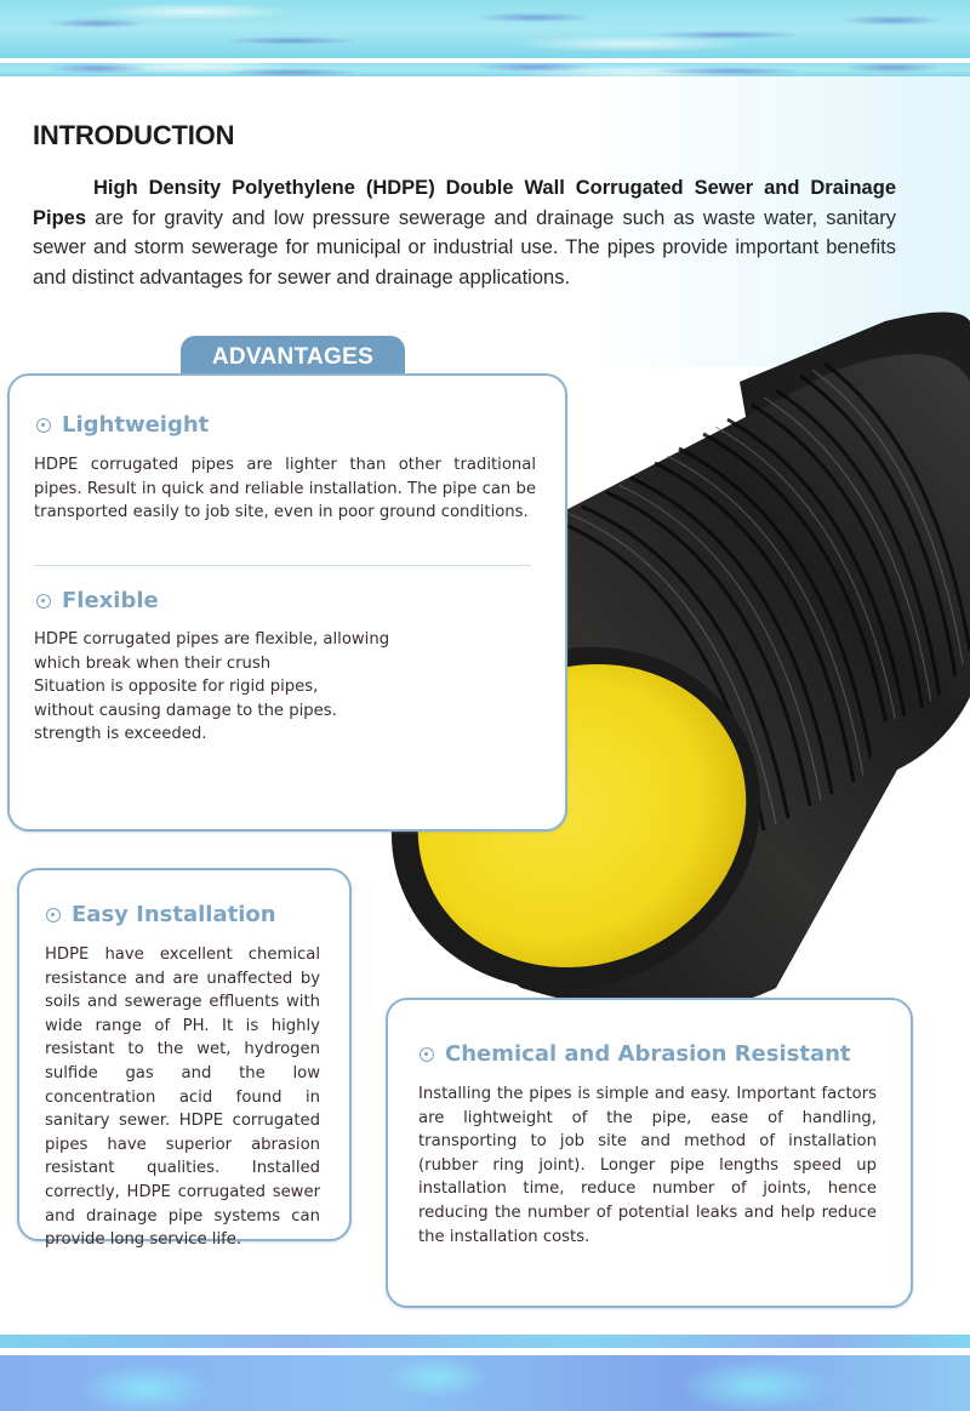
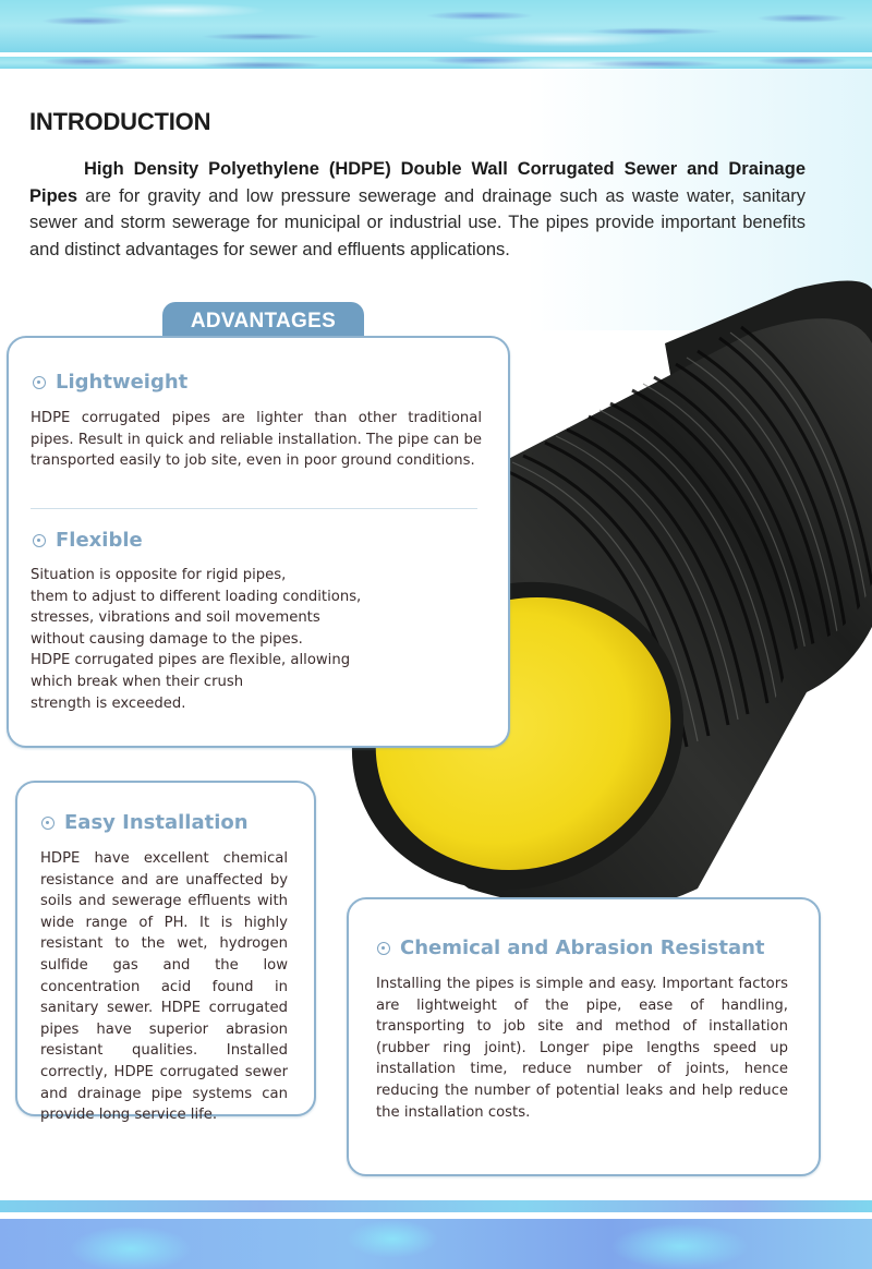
  INTRODUCTION
- High Density Polyethylene (HDPE) Double Wall Corrugated Sewer and Drainage Pipes are for gravity and low pressure sewerage and drainage such as waste water, sanitary sewer and storm sewerage for municipal or industrial use. The pipes provide important benefits and distinct advantages for sewer and drainage applications.
+ High Density Polyethylene (HDPE) Double Wall Corrugated Sewer and Drainage Pipes are for gravity and low pressure sewerage and drainage such as waste water, sanitary sewer and storm sewerage for municipal or industrial use. The pipes provide important benefits and distinct advantages for sewer and effluents applications.
  ADVANTAGES
  Lightweight
  HDPE corrugated pipes are lighter than other traditional pipes. Result in quick and reliable installation. The pipe can be transported easily to job site, even in poor ground conditions.
  Flexible
- HDPE corrugated pipes are flexible, allowing
+ Situation is opposite for rigid pipes,
+ them to adjust to different loading conditions,
+ stresses, vibrations and soil movements
- which break when their crush
+ without causing damage to the pipes.
- Situation is opposite for rigid pipes,
+ HDPE corrugated pipes are flexible, allowing
- without causing damage to the pipes.
+ which break when their crush
  strength is exceeded.
  Easy Installation
  HDPE have excellent chemical resistance and are unaffected by soils and sewerage effluents with wide range of PH. It is highly resistant to the wet, hydrogen sulfide gas and the low concentration acid found in sanitary sewer. HDPE corrugated pipes have superior abrasion resistant qualities. Installed correctly, HDPE corrugated sewer and drainage pipe systems can provide long service life.
  Chemical and Abrasion Resistant
  Installing the pipes is simple and easy. Important factors are lightweight of the pipe, ease of handling, transporting to job site and method of installation (rubber ring joint). Longer pipe lengths speed up installation time, reduce number of joints, hence reducing the number of potential leaks and help reduce the installation costs.
